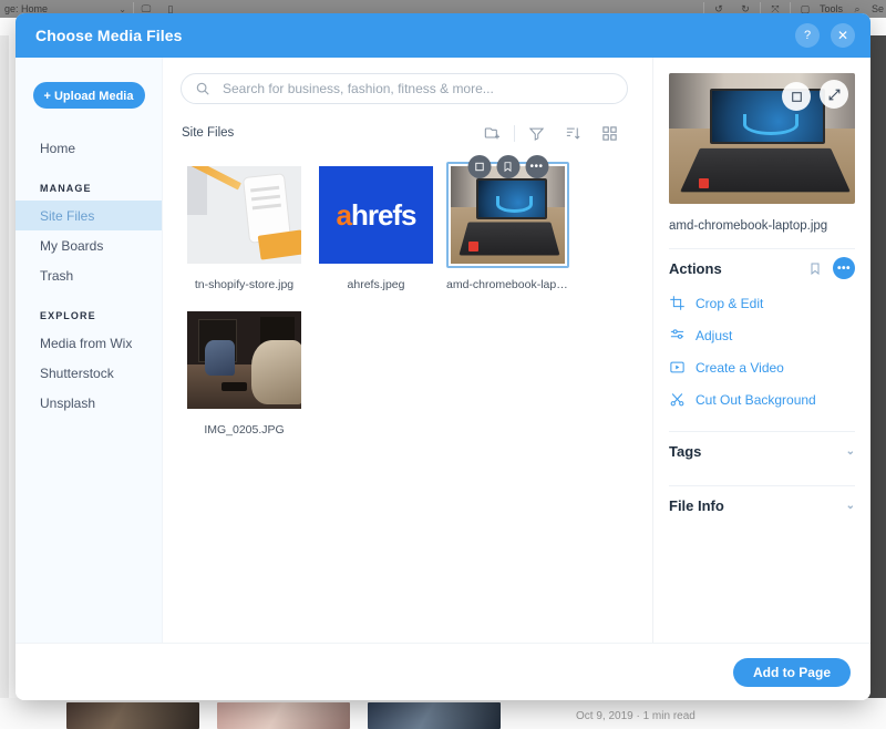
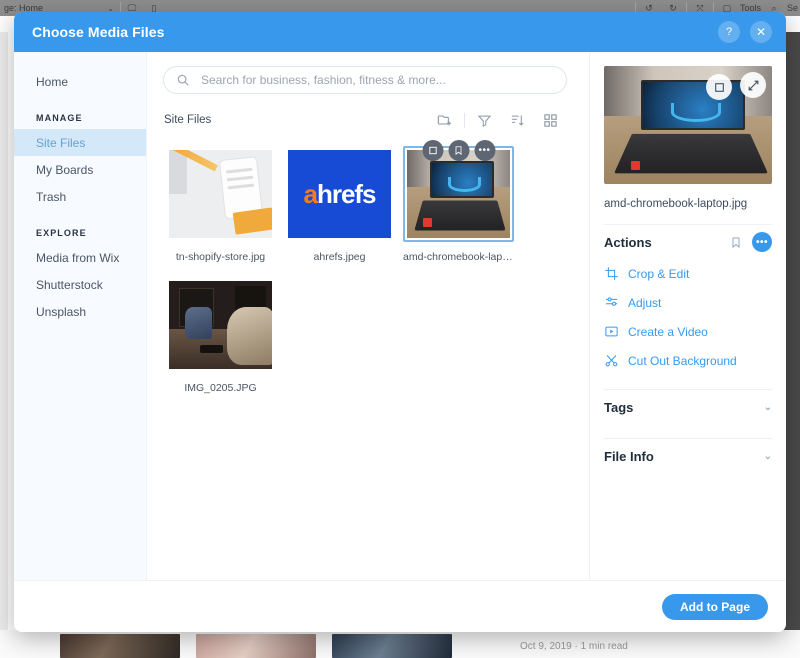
  ge: Home
  ⌄
  🖵
  ▯
  ↺
  ↻
  ⤧
  ▢
  Tools
  ⌕
  Se
  Oct 9, 2019 · 1 min read
  Choose Media Files
  ?
  ✕
- + Upload Media
  Home
  MANAGE
  Site Files
  My Boards
  Trash
  EXPLORE
  Media from Wix
  Shutterstock
  Unsplash
  Search for business, fashion, fitness & more...
  Site Files
  tn-shopify-store.jpg
  ahrefs
  ahrefs.jpeg
  •••
  amd-chromebook-laptop
  IMG_0205.JPG
  amd-chromebook-laptop.jpg
  Actions
  •••
  Crop & Edit
  Adjust
  Create a Video
  Cut Out Background
  Tags
  ⌄
  File Info
  ⌄
  Add to Page
